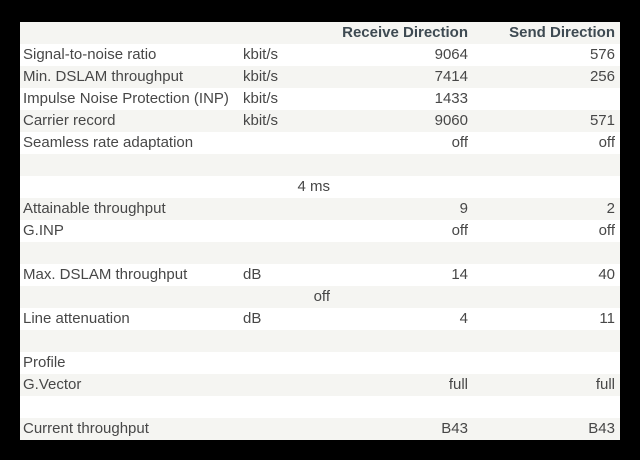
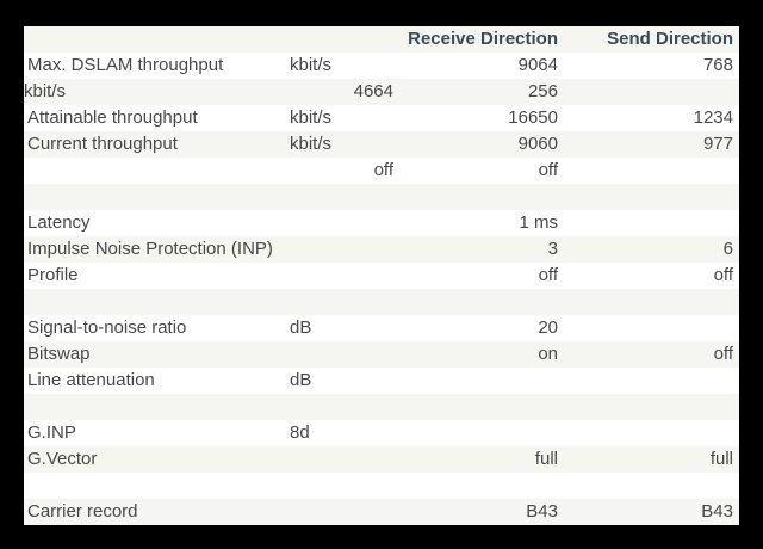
  Receive Direction
  Send Direction
- Signal-to-noise ratio
+ Max. DSLAM throughput
  kbit/s
  9064
- 576
+ 768
- Min. DSLAM throughput
  kbit/s
- 7414
+ 4664
  256
- Impulse Noise Protection (INP)
+ Attainable throughput
  kbit/s
+ 16650
- 1433
+ 1234
- Carrier record
+ Current throughput
  kbit/s
  9060
- 571
+ 977
- Seamless rate adaptation
  off
  off
+ Latency
- 4 ms
+ 1 ms
- Attainable throughput
+ Impulse Noise Protection (INP)
- 9
+ 3
- 2
+ 6
- G.INP
+ Profile
  off
  off
- Max. DSLAM throughput
+ Signal-to-noise ratio
  dB
- 14
- 40
+ 20
+ Bitswap
+ on
  off
  Line attenuation
  dB
- 4
- 11
- Profile
+ G.INP
+ 8d
  G.Vector
  full
  full
- Current throughput
+ Carrier record
  B43
  B43
